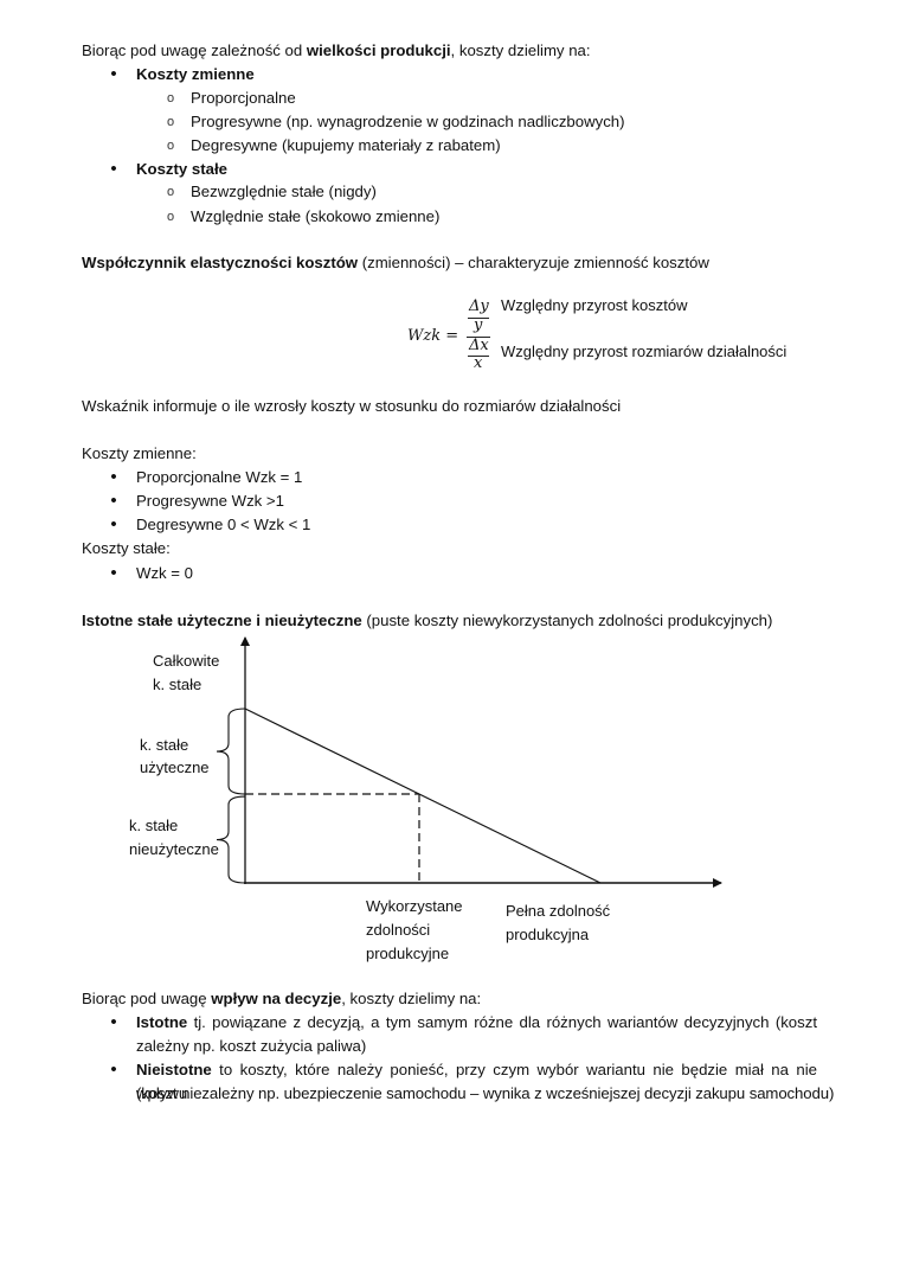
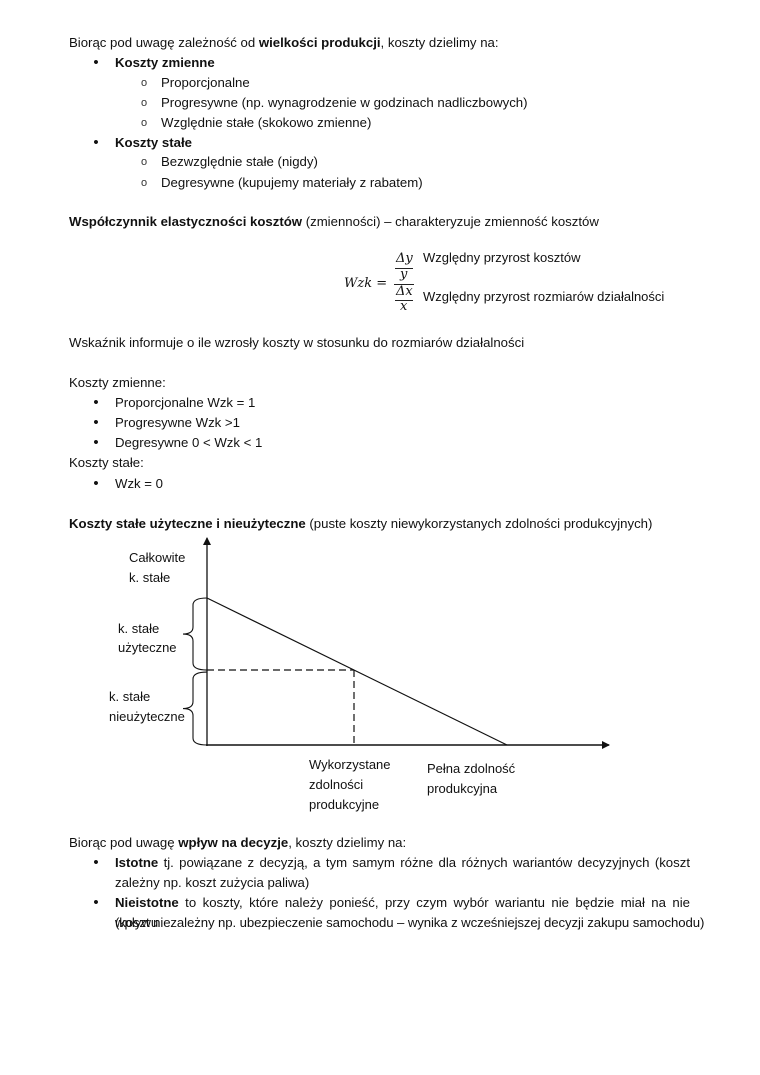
  Biorąc pod uwagę zależność od wielkości produkcji, koszty dzielimy na:
  Koszty zmienne
  o
  Proporcjonalne
  o
  Progresywne (np. wynagrodzenie w godzinach nadliczbowych)
  o
- Degresywne (kupujemy materiały z rabatem)
+ Względnie stałe (skokowo zmienne)
  Koszty stałe
  o
  Bezwzględnie stałe (nigdy)
  o
- Względnie stałe (skokowo zmienne)
+ Degresywne (kupujemy materiały z rabatem)
  Współczynnik elastyczności kosztów (zmienności) – charakteryzuje zmienność kosztów
  Wzk =
  Δy
  y
  Δx
  x
  Względny przyrost kosztów
  Względny przyrost rozmiarów działalności
  Wskaźnik informuje o ile wzrosły koszty w stosunku do rozmiarów działalności
  Koszty zmienne:
  Proporcjonalne Wzk = 1
  Progresywne Wzk >1
  Degresywne 0 < Wzk < 1
  Koszty stałe:
  Wzk = 0
- Istotne stałe użyteczne i nieużyteczne (puste koszty niewykorzystanych zdolności produkcyjnych)
+ Koszty stałe użyteczne i nieużyteczne (puste koszty niewykorzystanych zdolności produkcyjnych)
  Całkowite
  k. stałe
  k. stałe
  użyteczne
  k. stałe
  nieużyteczne
  Wykorzystane
  zdolności
  produkcyjne
  Pełna zdolność
  produkcyjna
  Biorąc pod uwagę wpływ na decyzje, koszty dzielimy na:
  Istotne tj. powiązane z decyzją, a tym samym różne dla różnych wariantów decyzyjnych (koszt
  zależny np. koszt zużycia paliwa)
  Nieistotne to koszty, które należy ponieść, przy czym wybór wariantu nie będzie miał na nie wpływu
  (koszt niezależny np. ubezpieczenie samochodu – wynika z wcześniejszej decyzji zakupu samochodu)
